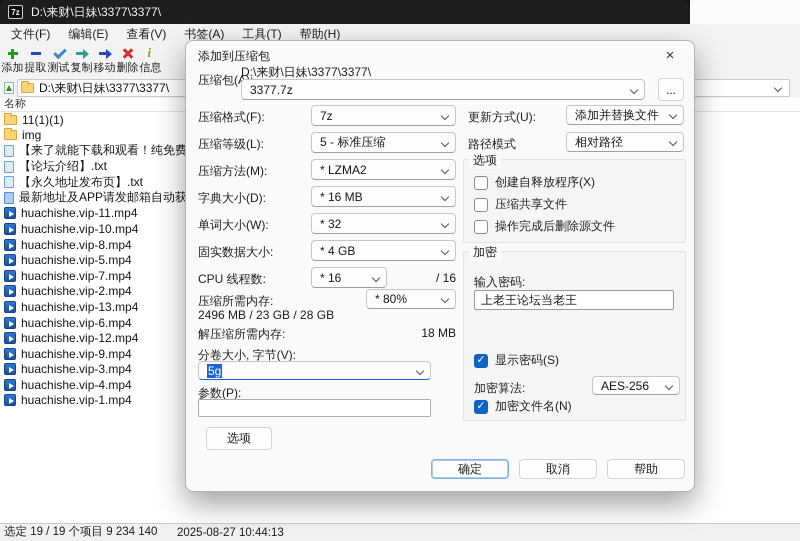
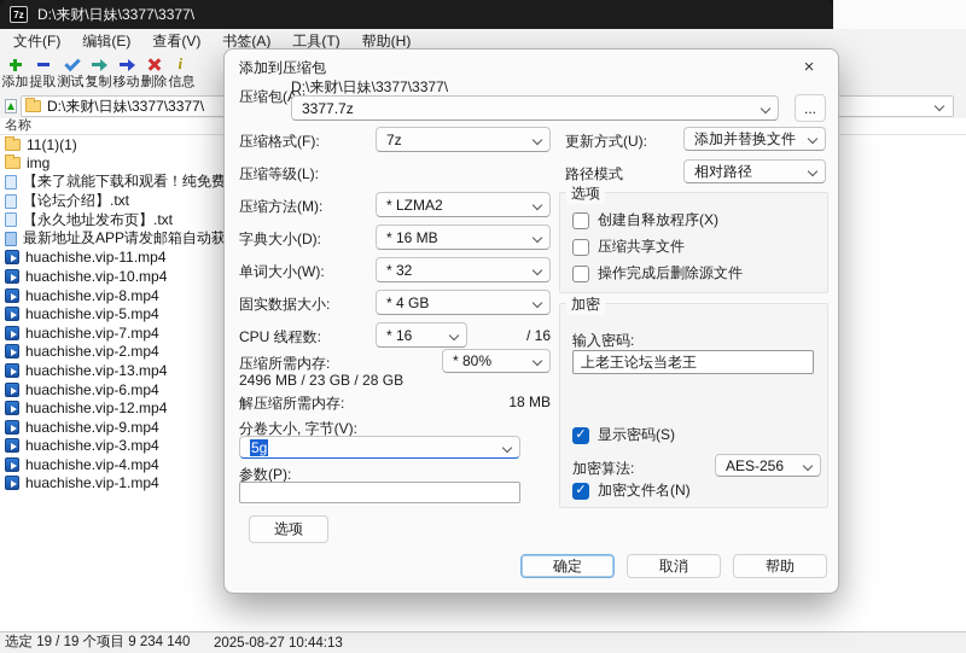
  7z
  D:\来财\日妹\3377\3377\
  文件(F)
  编辑(E)
  查看(V)
  书签(A)
  工具(T)
  帮助(H)
  添加
  提取
  测试
  复制
  移动
  删除
  信息
  D:\来财\日妹\3377\3377\
  名称
  11(1)(1)
  img
  【来了就能下载和观看！纯免费
  【论坛介绍】.txt
  【永久地址发布页】.txt
  最新地址及APP请发邮箱自动获
  huachishe.vip-11.mp4
  huachishe.vip-10.mp4
  huachishe.vip-8.mp4
  huachishe.vip-5.mp4
  huachishe.vip-7.mp4
  huachishe.vip-2.mp4
  huachishe.vip-13.mp4
  huachishe.vip-6.mp4
  huachishe.vip-12.mp4
  huachishe.vip-9.mp4
  huachishe.vip-3.mp4
  huachishe.vip-4.mp4
  huachishe.vip-1.mp4
  选定 19 / 19 个项目 9 234 140
  2025-08-27 10:44:13
  添加到压缩包
  ×
  D:\来财\日妹\3377\3377\
  3377.7z
  ...
  压缩格式(F):
  7z
  压缩等级(L):
- 5 - 标准压缩
  压缩方法(M):
  * LZMA2
  字典大小(D):
  * 16 MB
  单词大小(W):
  * 32
  固实数据大小:
  * 4 GB
  CPU 线程数:
  * 16
  / 16
  压缩所需内存:
  * 80%
  2496 MB / 23 GB / 28 GB
  解压缩所需内存:
  18 MB
  分卷大小, 字节(V):
  5g
  参数(P):
  选项
  更新方式(U):
  添加并替换文件
  路径模式
  相对路径
  选项
  创建自释放程序(X)
  压缩共享文件
  操作完成后删除源文件
  加密
  输入密码:
  上老王论坛当老王
  显示密码(S)
  加密算法:
  AES-256
  加密文件名(N)
  确定
  取消
  帮助
